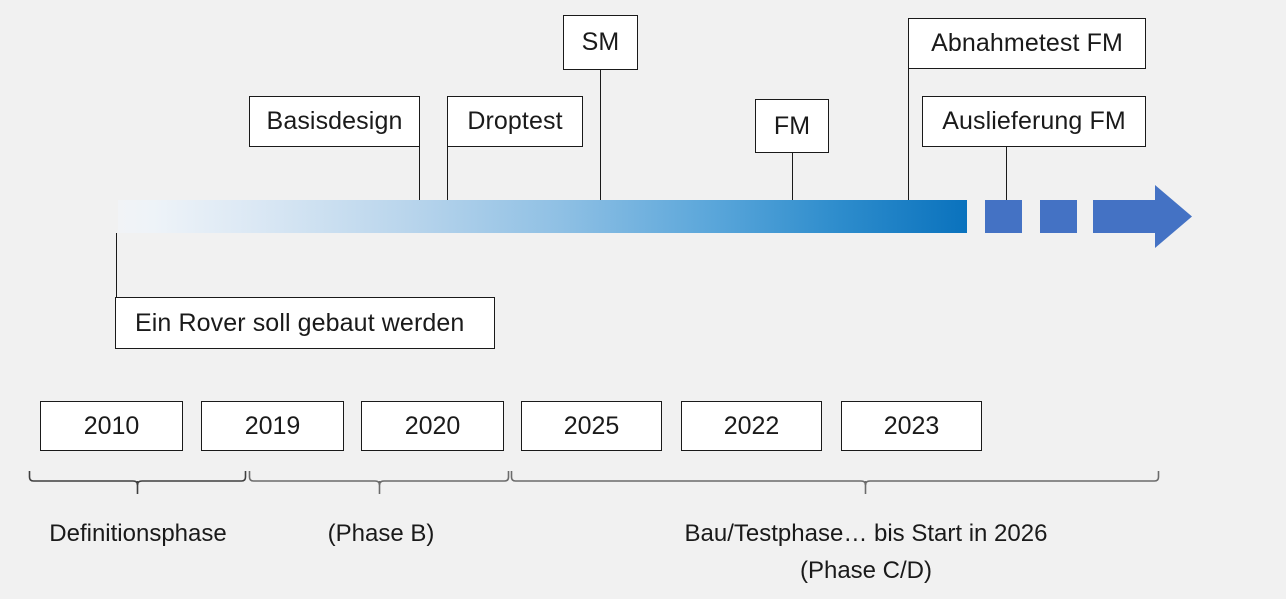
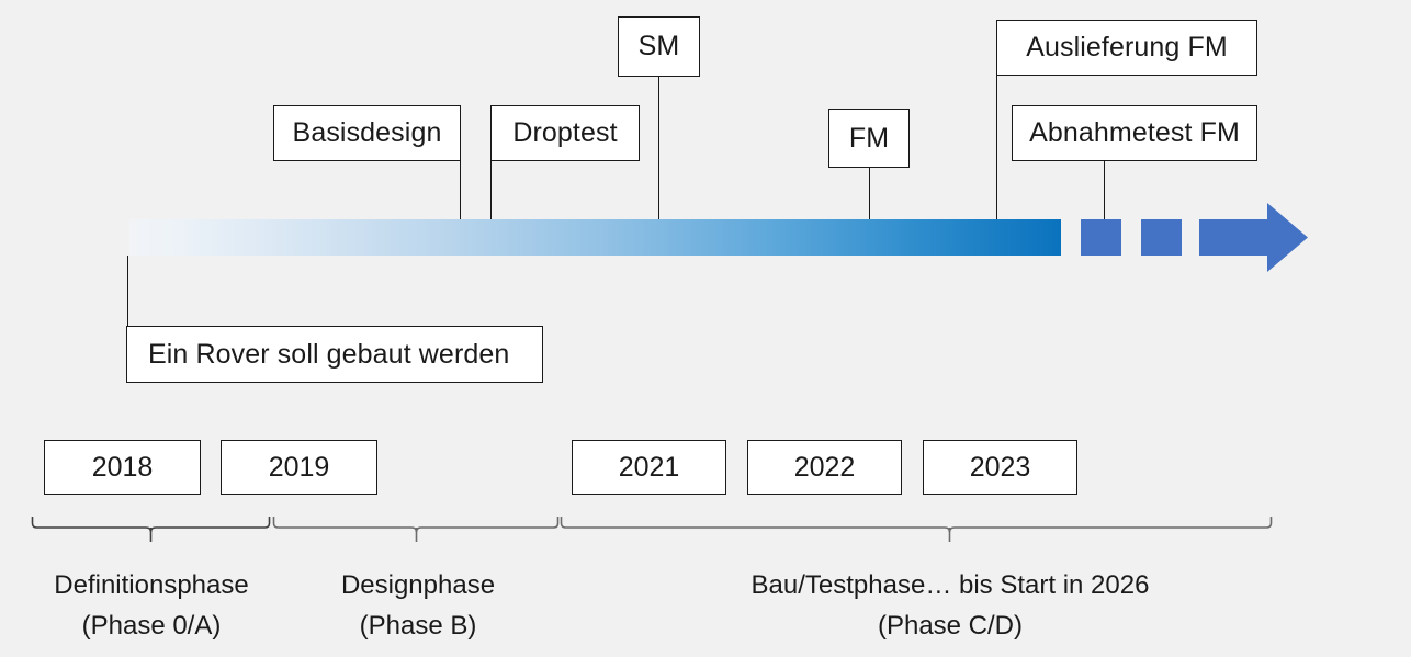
  SM
- Abnahmetest FM
+ Auslieferung FM
  Basisdesign
  Droptest
  FM
- Auslieferung FM
+ Abnahmetest FM
  Ein Rover soll gebaut werden
- 2010
+ 2018
  2019
- 2020
- 2025
+ 2021
  2022
  2023
  Definitionsphase
+ (Phase 0/A)
+ Designphase
  (Phase B)
  Bau/Testphase… bis Start in 2026
  (Phase C/D)
